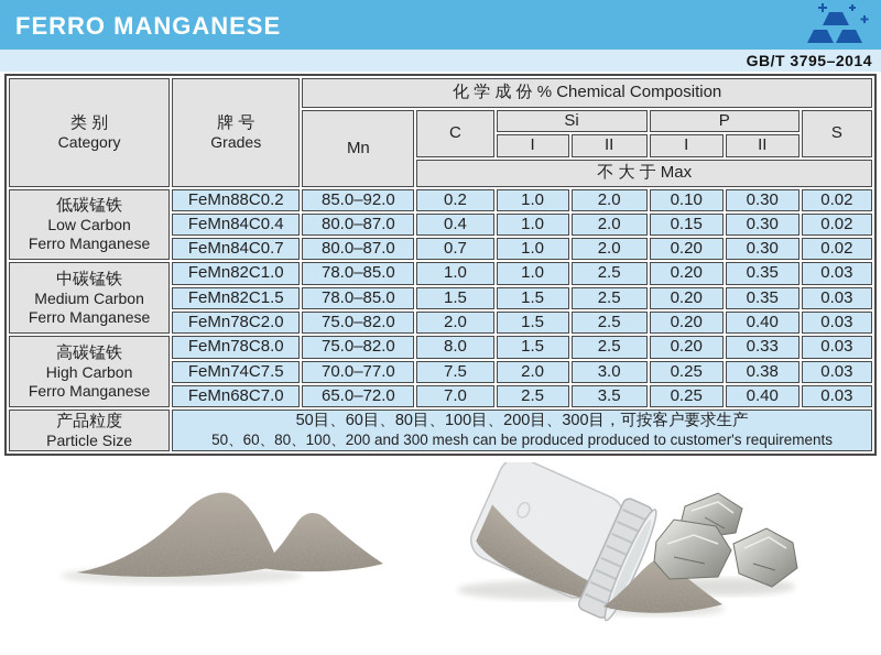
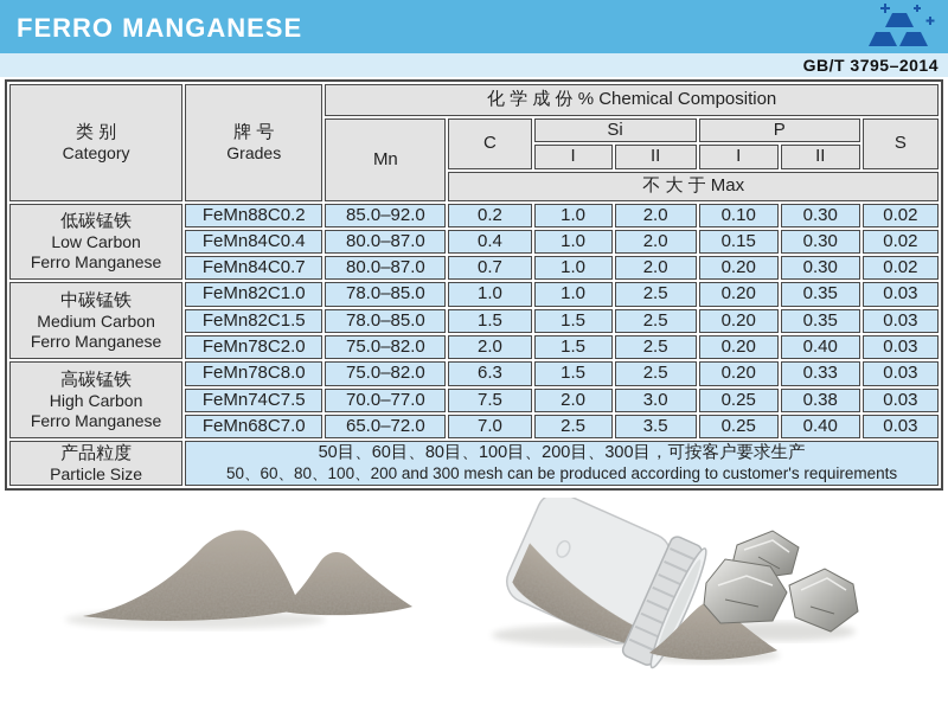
  FERRO MANGANESE
  GB/T 3795–2014
  类 别 Category	牌 号 Grades	化 学 成 份 % Chemical Composition
  Mn	C	Si	P	S
  I	II	I	II
  不 大 于 Max
  低碳锰铁 Low Carbon Ferro Manganese	FeMn88C0.2	85.0–92.0	0.2	1.0	2.0	0.10	0.30	0.02
  FeMn84C0.4	80.0–87.0	0.4	1.0	2.0	0.15	0.30	0.02
  FeMn84C0.7	80.0–87.0	0.7	1.0	2.0	0.20	0.30	0.02
  中碳锰铁 Medium Carbon Ferro Manganese	FeMn82C1.0	78.0–85.0	1.0	1.0	2.5	0.20	0.35	0.03
  FeMn82C1.5	78.0–85.0	1.5	1.5	2.5	0.20	0.35	0.03
  FeMn78C2.0	75.0–82.0	2.0	1.5	2.5	0.20	0.40	0.03
- 高碳锰铁 High Carbon Ferro Manganese	FeMn78C8.0	75.0–82.0	8.0	1.5	2.5	0.20	0.33	0.03
+ 高碳锰铁 High Carbon Ferro Manganese	FeMn78C8.0	75.0–82.0	6.3	1.5	2.5	0.20	0.33	0.03
  FeMn74C7.5	70.0–77.0	7.5	2.0	3.0	0.25	0.38	0.03
  FeMn68C7.0	65.0–72.0	7.0	2.5	3.5	0.25	0.40	0.03
- 产品粒度 Particle Size	50目、60目、80目、100目、200目、300目，可按客户要求生产 50、60、80、100、200 and 300 mesh can be produced produced to customer's requirements
+ 产品粒度 Particle Size	50目、60目、80目、100目、200目、300目，可按客户要求生产 50、60、80、100、200 and 300 mesh can be produced according to customer's requirements
